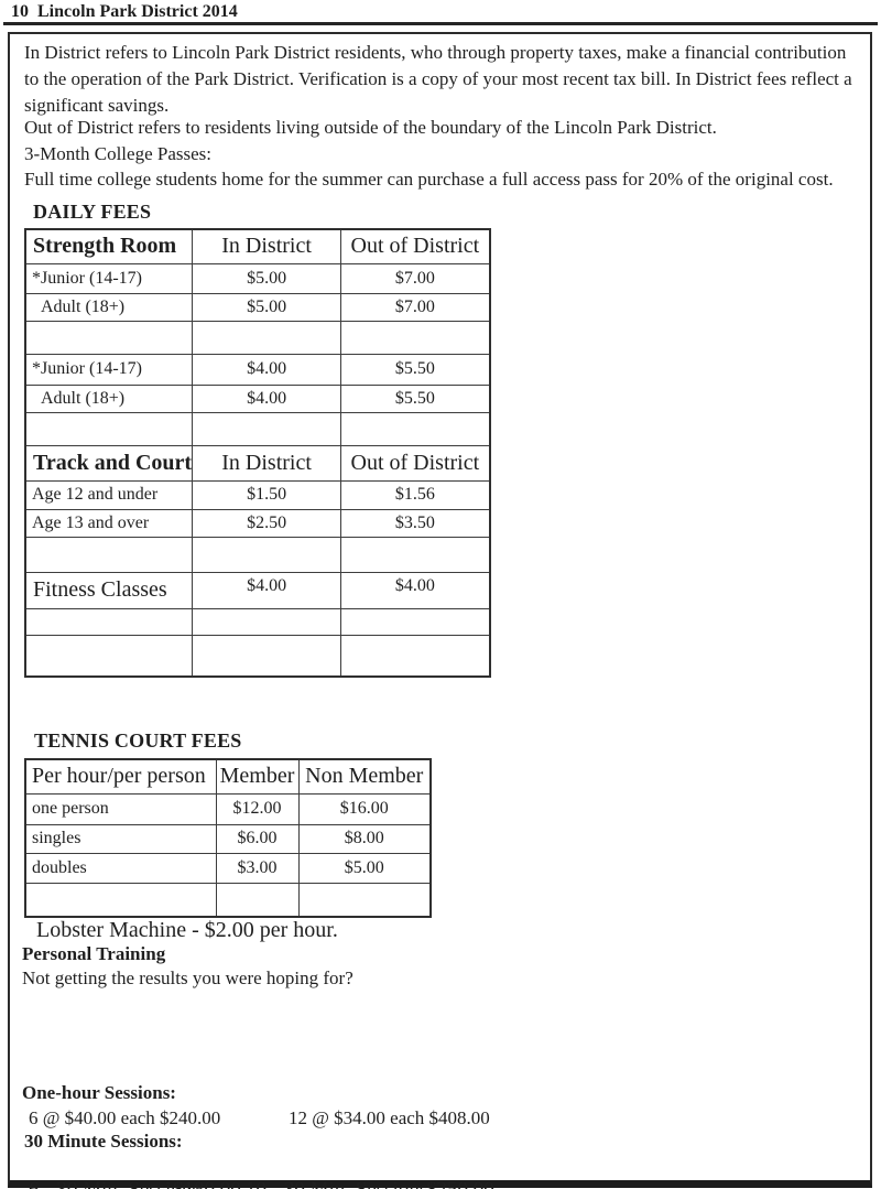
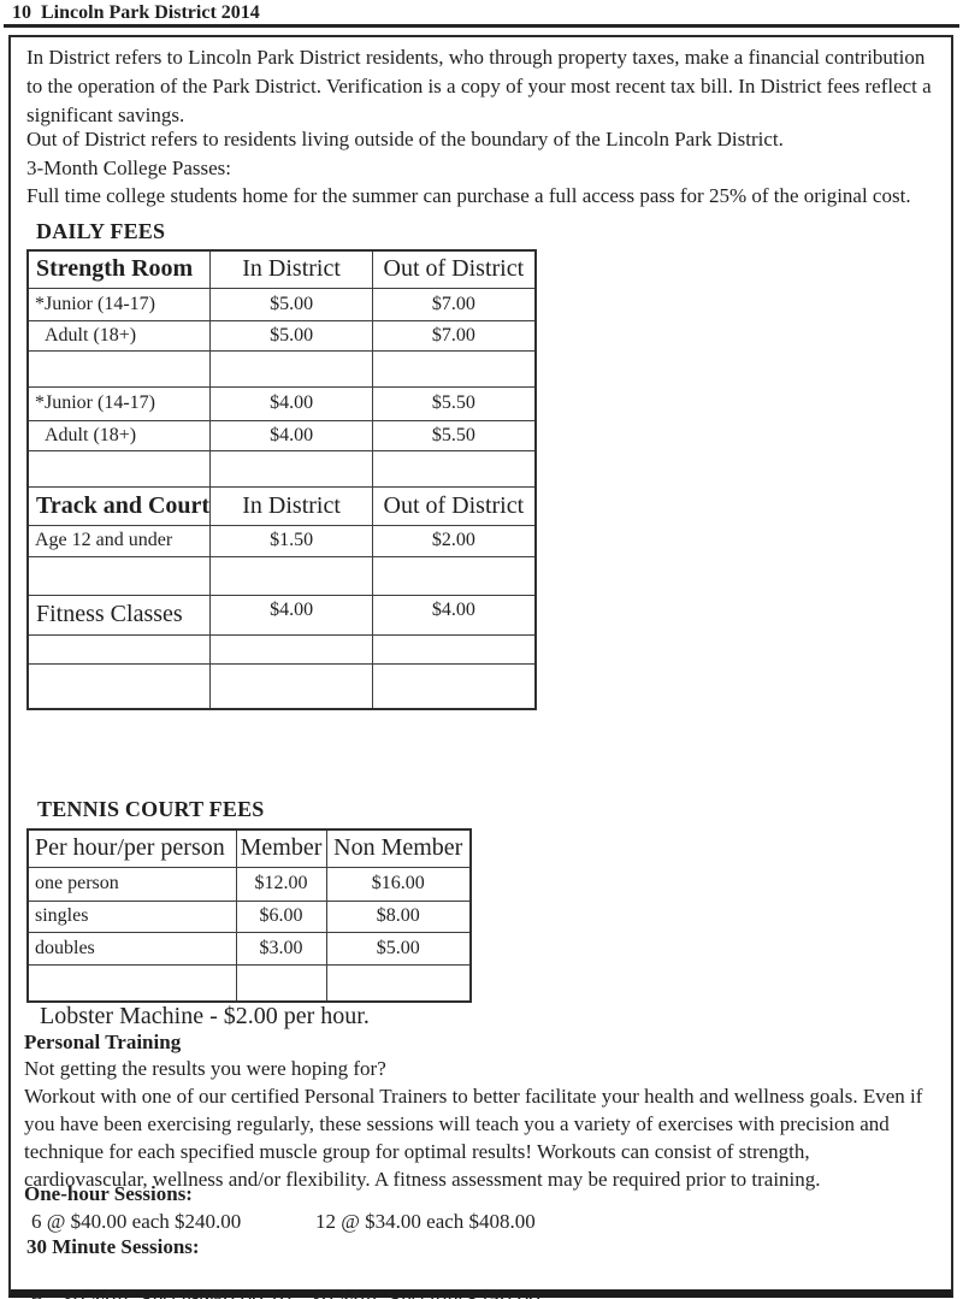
  10
  Lincoln Park District 2014
  In District refers to Lincoln Park District residents, who through property taxes, make a financial contribution to the operation of the Park District. Verification is a copy of your most recent tax bill. In District fees reflect a significant savings.
  Out of District refers to residents living outside of the boundary of the Lincoln Park District.
  3-Month College Passes:
- Full time college students home for the summer can purchase a full access pass for 20% of the original cost.
+ Full time college students home for the summer can purchase a full access pass for 25% of the original cost.
  DAILY FEES
  Strength Room	In District	Out of District
  *Junior (14-17)	$5.00	$7.00
  Adult (18+)	$5.00	$7.00
  *Junior (14-17)	$4.00	$5.50
  Adult (18+)	$4.00	$5.50
  Track and Court	In District	Out of District
- Age 12 and under	$1.50	$1.56
+ Age 12 and under	$1.50	$2.00
- Age 13 and over	$2.50	$3.50
  Fitness Classes	$4.00	$4.00
  TENNIS COURT FEES
  Per hour/per person	Member	Non Member
  one person	$12.00	$16.00
  singles	$6.00	$8.00
  doubles	$3.00	$5.00
  Lobster Machine - $2.00 per hour.
  Personal Training
  Not getting the results you were hoping for?
+ Workout with one of our certified Personal Trainers to better facilitate your health and wellness goals. Even if you have been exercising regularly, these sessions will teach you a variety of exercises with precision and technique for each specified muscle group for optimal results! Workouts can consist of strength, cardiovascular, wellness and/or flexibility. A fitness assessment may be required prior to training.
  One-hour Sessions:
  6 @ $40.00 each $240.00
  12 @ $34.00 each $408.00
  30 Minute Sessions:
